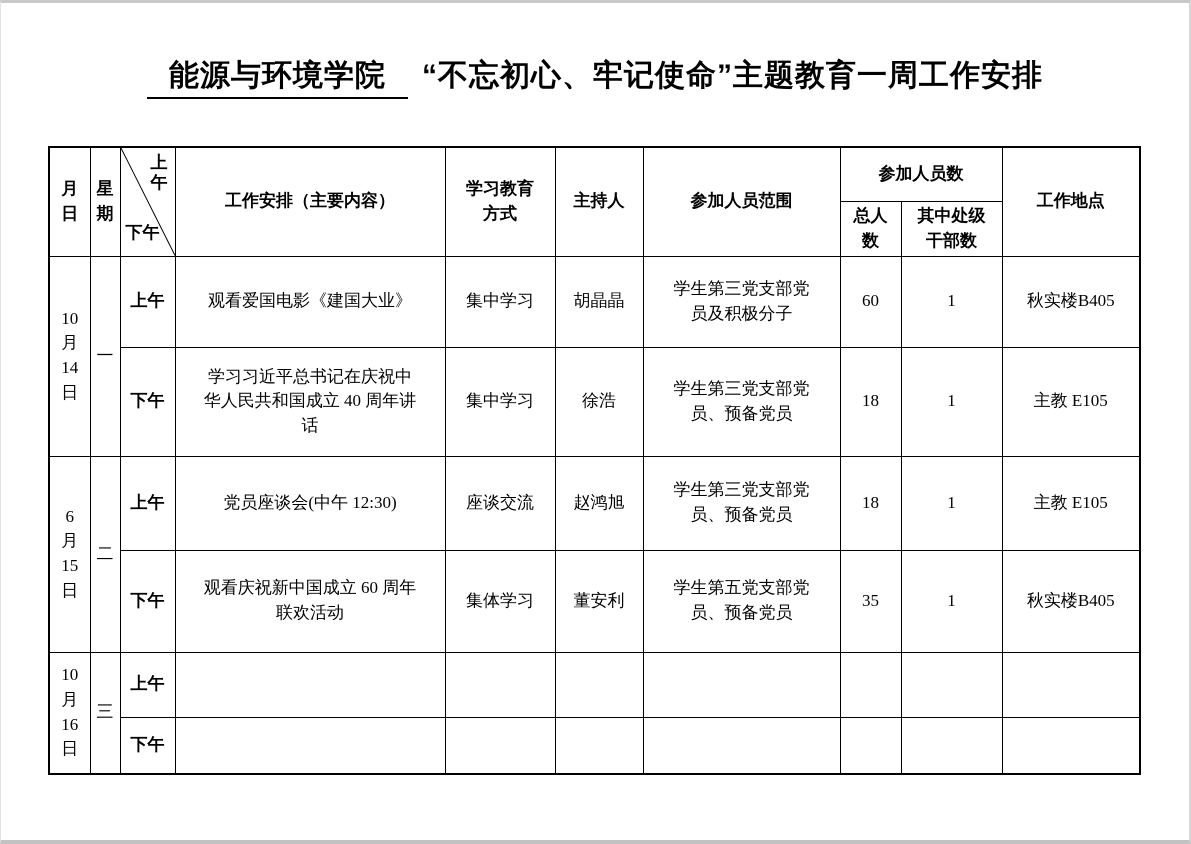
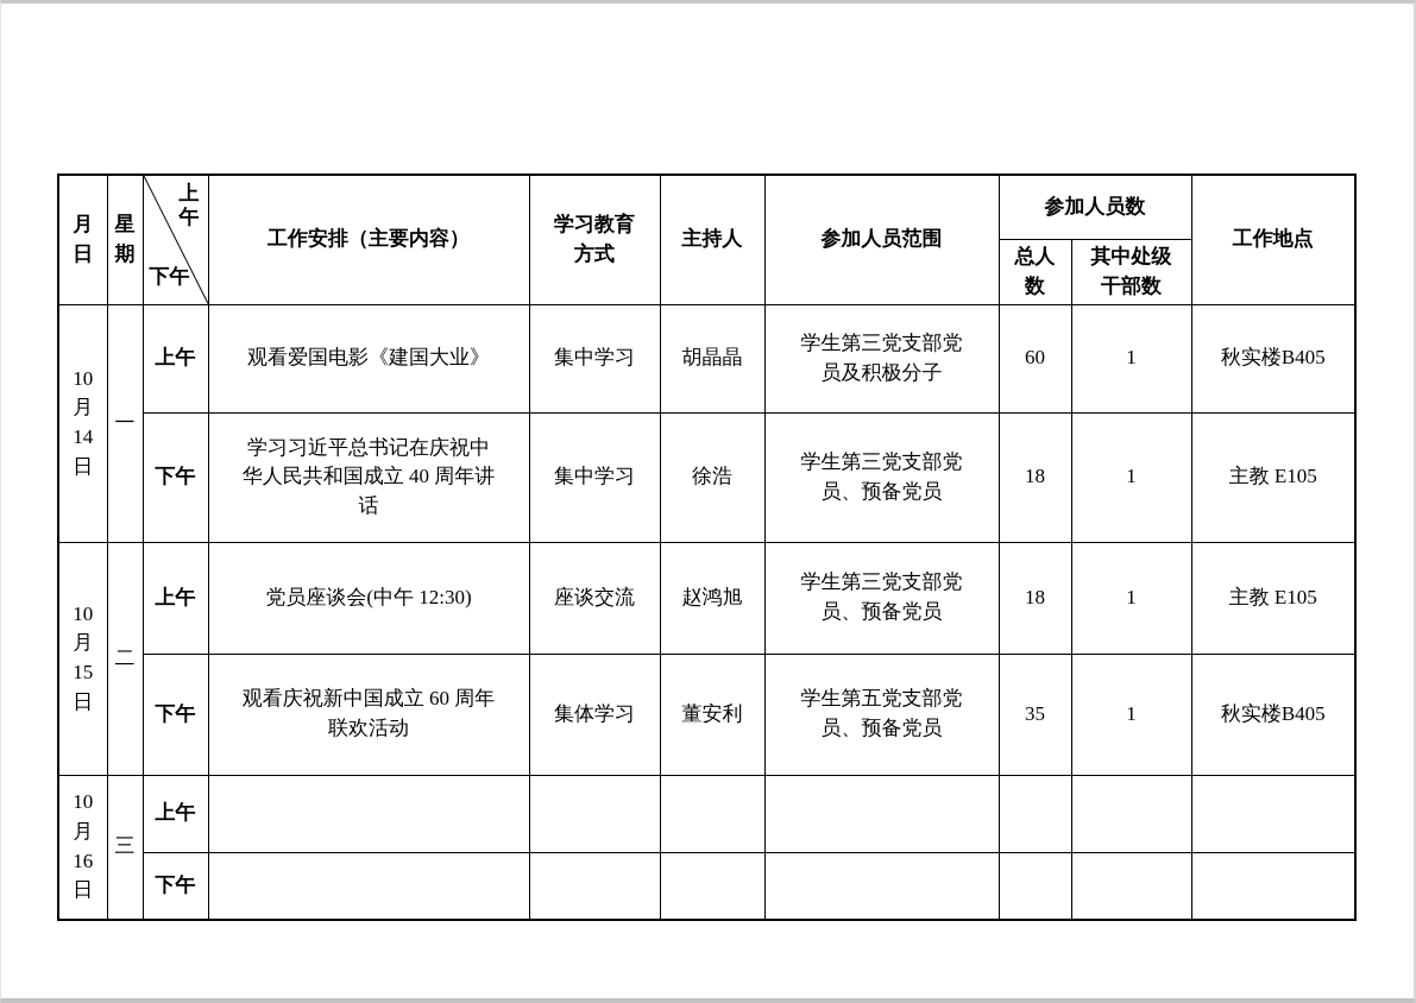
- 能源与环境学院 “不忘初心、牢记使命”主题教育一周工作安排
  月 日	星 期	上 午 下午	工作安排（主要内容）	学习教育 方式	主持人	参加人员范围	参加人员数	工作地点
  总人 数	其中处级 干部数
  10 月 14 日	一	上午	观看爱国电影《建国大业》	集中学习	胡晶晶	学生第三党支部党 员及积极分子	60	1	秋实楼B405
  下午	学习习近平总书记在庆祝中 华人民共和国成立 40 周年讲 话	集中学习	徐浩	学生第三党支部党 员、预备党员	18	1	主教 E105
- 6 月 15 日	二	上午	党员座谈会(中午 12:30)	座谈交流	赵鸿旭	学生第三党支部党 员、预备党员	18	1	主教 E105
+ 10 月 15 日	二	上午	党员座谈会(中午 12:30)	座谈交流	赵鸿旭	学生第三党支部党 员、预备党员	18	1	主教 E105
  下午	观看庆祝新中国成立 60 周年 联欢活动	集体学习	董安利	学生第五党支部党 员、预备党员	35	1	秋实楼B405
  10 月 16 日	三	上午
  下午
